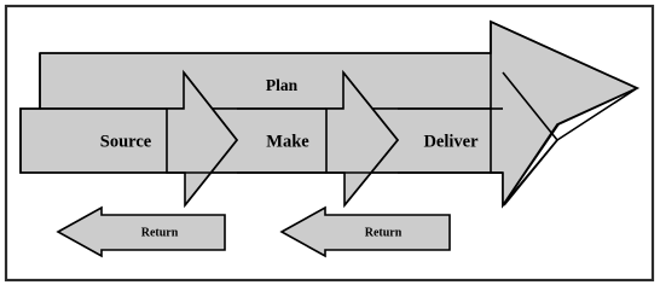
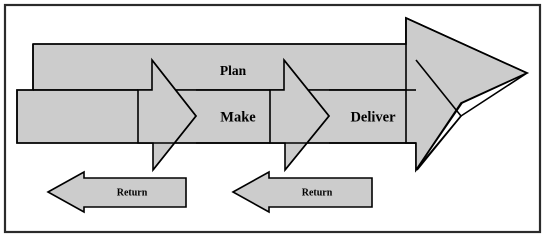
  Plan
- Source
  Make
  Deliver
  Return
  Return
